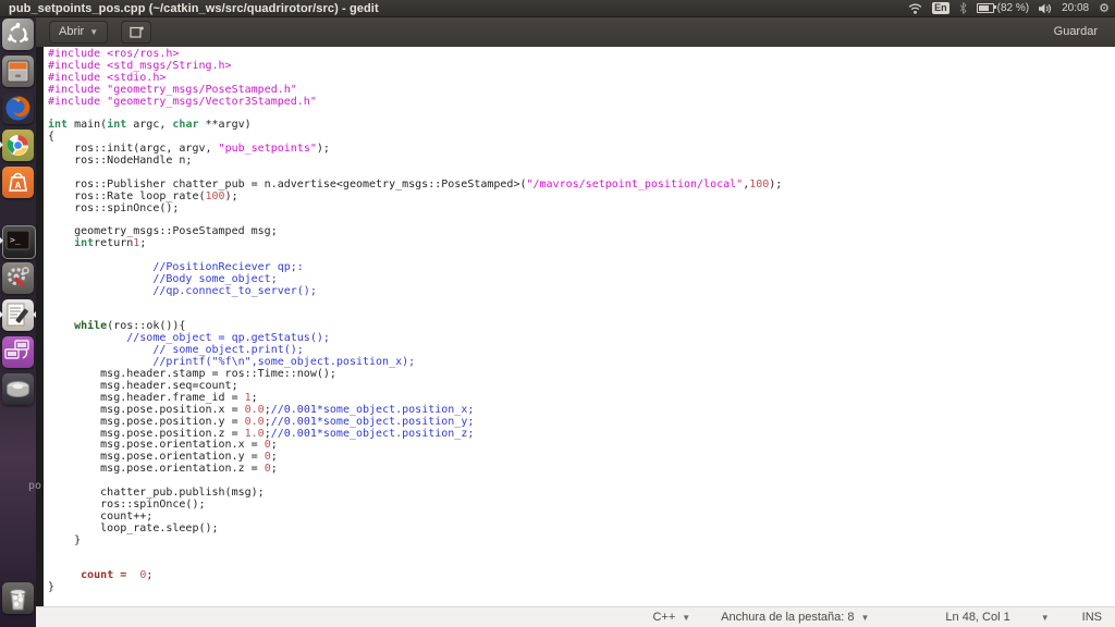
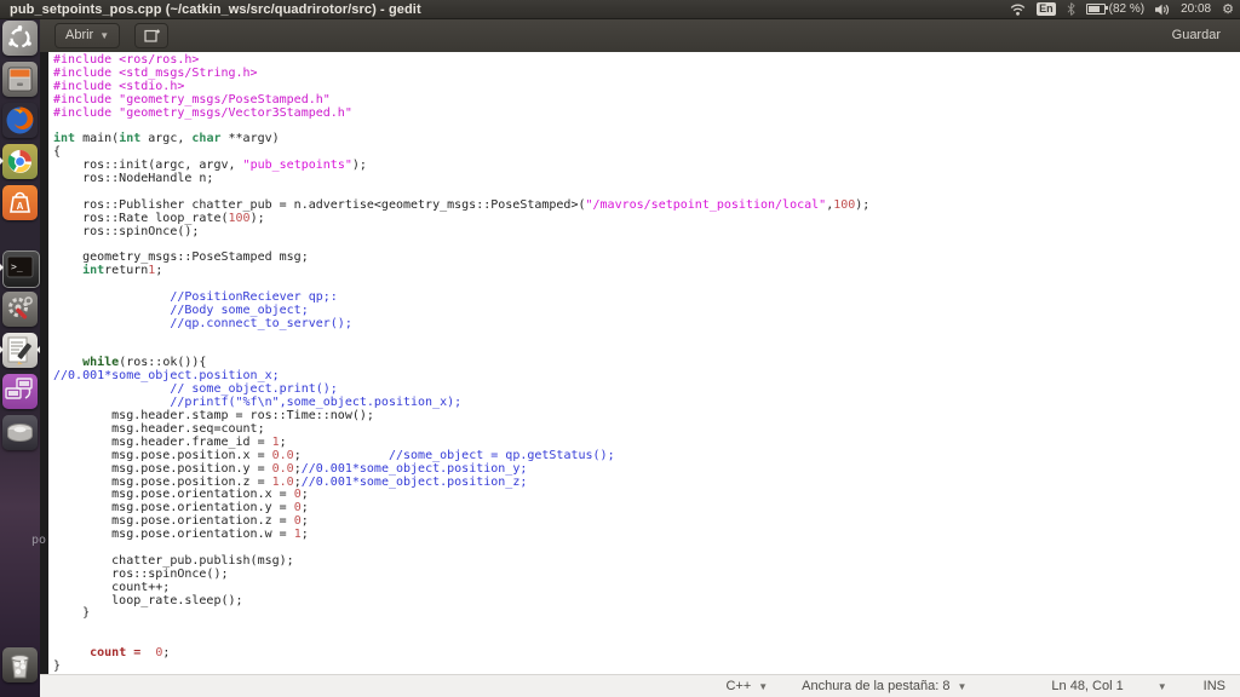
  pub_setpoints_pos.cpp (~/catkin_ws/src/quadrirotor/src) - gedit
  En
  (82 %)
  20:08
  ⚙
  A
  >_
  po
  Abrir
  ▼
  Guardar
  #include <ros/ros.h>
  #include <std_msgs/String.h>
  #include <stdio.h>
  #include "geometry_msgs/PoseStamped.h"
  #include "geometry_msgs/Vector3Stamped.h"
  int main(int argc, char **argv)
  {
  ros::init(argc, argv, "pub_setpoints");
  ros::NodeHandle n;
  ros::Publisher chatter_pub = n.advertise<geometry_msgs::PoseStamped>("/mavros/setpoint_position/local",100);
  ros::Rate loop_rate(100);
  ros::spinOnce();
  geometry_msgs::PoseStamped msg;
  intreturn1;
  //PositionReciever qp;:
  //Body some_object;
  //qp.connect_to_server();
  while(ros::ok()){
- //some_object = qp.getStatus();
+ //0.001*some_object.position_x;
  // some_object.print();
  //printf("%f\n",some_object.position_x);
  msg.header.stamp = ros::Time::now();
  msg.header.seq=count;
  msg.header.frame_id = 1;
- msg.pose.position.x = 0.0;//0.001*some_object.position_x;
+ msg.pose.position.x = 0.0; //some_object = qp.getStatus();
  msg.pose.position.y = 0.0;//0.001*some_object.position_y;
  msg.pose.position.z = 1.0;//0.001*some_object.position_z;
  msg.pose.orientation.x = 0;
  msg.pose.orientation.y = 0;
  msg.pose.orientation.z = 0;
+ msg.pose.orientation.w = 1;
  chatter_pub.publish(msg);
  ros::spinOnce();
  count++;
  loop_rate.sleep();
  }
  count = 0;
  }
  C++
  ▼
  Anchura de la pestaña: 8
  ▼
  Ln 48, Col 1
  ▼
  INS
